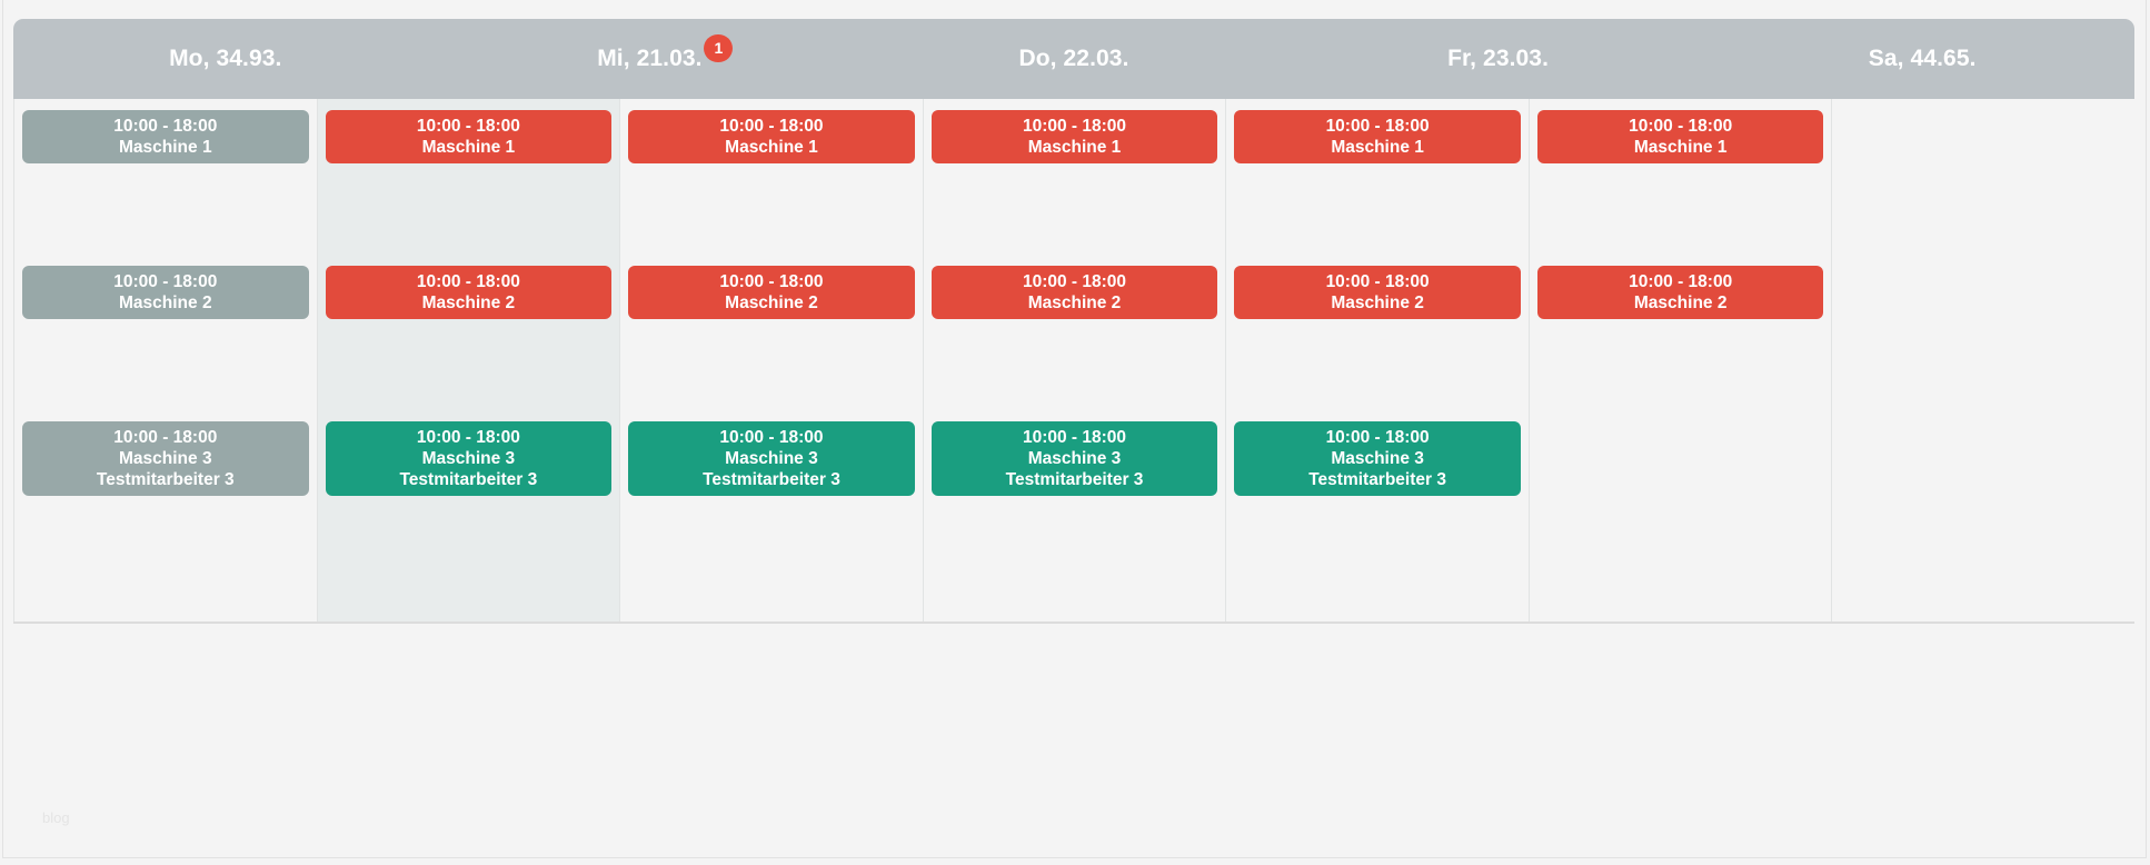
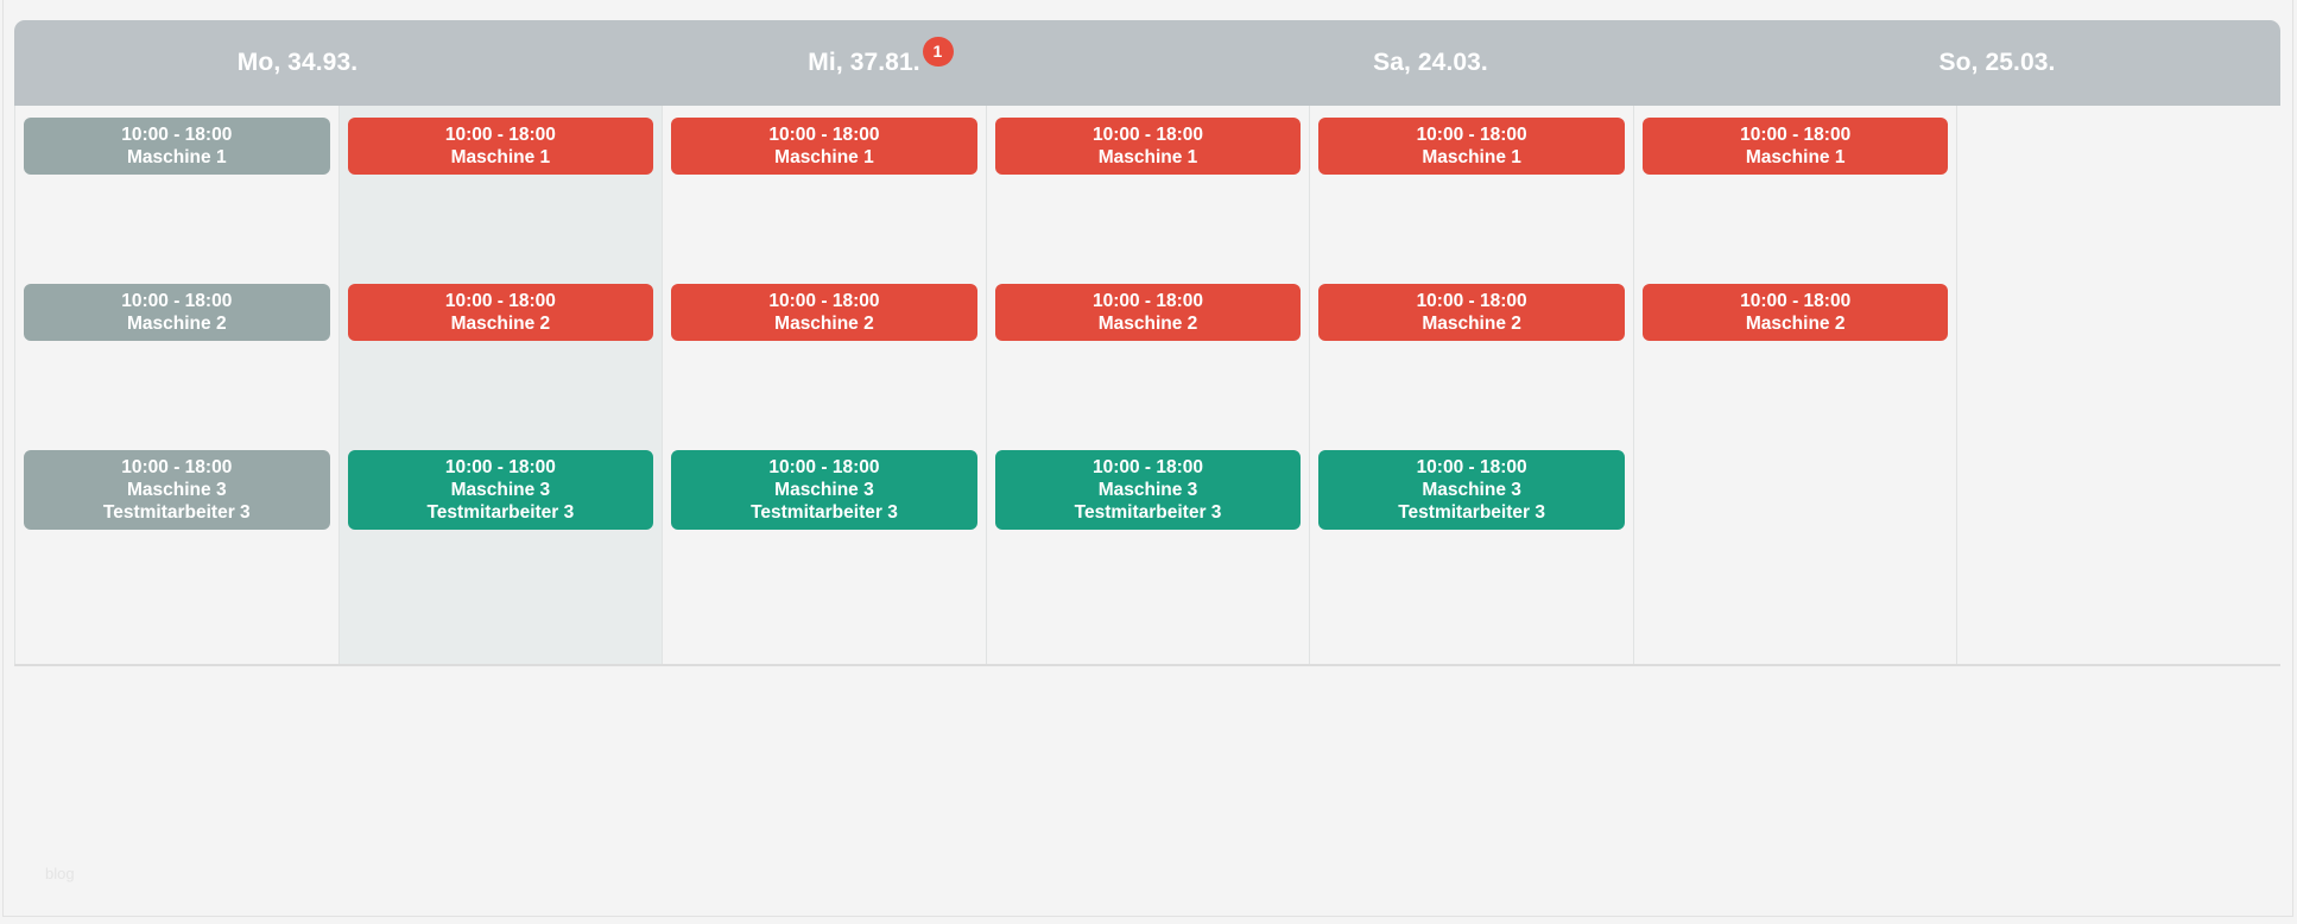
  Mo, 34.93.
- Mi, 21.03.
+ Mi, 37.81.
  1
- Do, 22.03.
- Fr, 23.03.
- Sa, 44.65.
+ Sa, 24.03.
+ So, 25.03.
  10:00 - 18:00
  Maschine 1
  10:00 - 18:00
  Maschine 2
  10:00 - 18:00
  Maschine 3
  Testmitarbeiter 3
  10:00 - 18:00
  Maschine 1
  10:00 - 18:00
  Maschine 2
  10:00 - 18:00
  Maschine 3
  Testmitarbeiter 3
  10:00 - 18:00
  Maschine 1
  10:00 - 18:00
  Maschine 2
  10:00 - 18:00
  Maschine 3
  Testmitarbeiter 3
  10:00 - 18:00
  Maschine 1
  10:00 - 18:00
  Maschine 2
  10:00 - 18:00
  Maschine 3
  Testmitarbeiter 3
  10:00 - 18:00
  Maschine 1
  10:00 - 18:00
  Maschine 2
  10:00 - 18:00
  Maschine 3
  Testmitarbeiter 3
  10:00 - 18:00
  Maschine 1
  10:00 - 18:00
  Maschine 2
